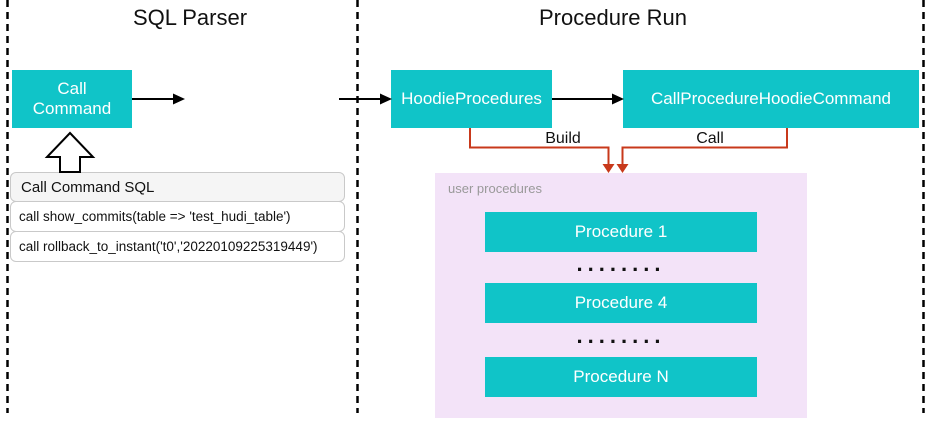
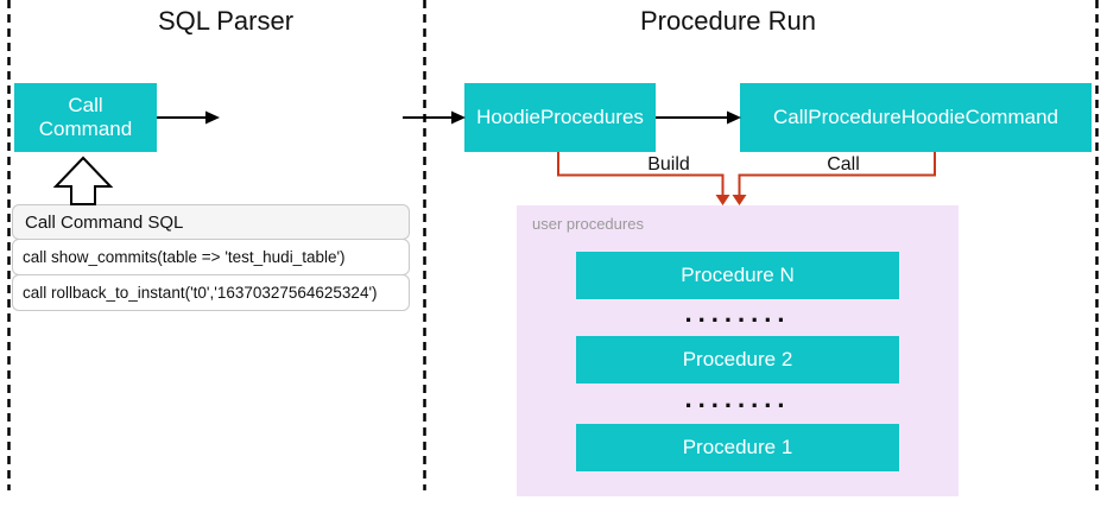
  SQL Parser
  Procedure Run
  Call Command
  HoodieProcedures
  CallProcedureHoodieCommand
  Call Command SQL
  call show_commits(table => 'test_hudi_table')
- call rollback_to_instant('t0','20220109225319449')
+ call rollback_to_instant('t0','16370327564625324')
  user procedures
- Procedure 1
+ Procedure N
  ........
- Procedure 4
+ Procedure 2
  ........
- Procedure N
+ Procedure 1
  Build
  Call
